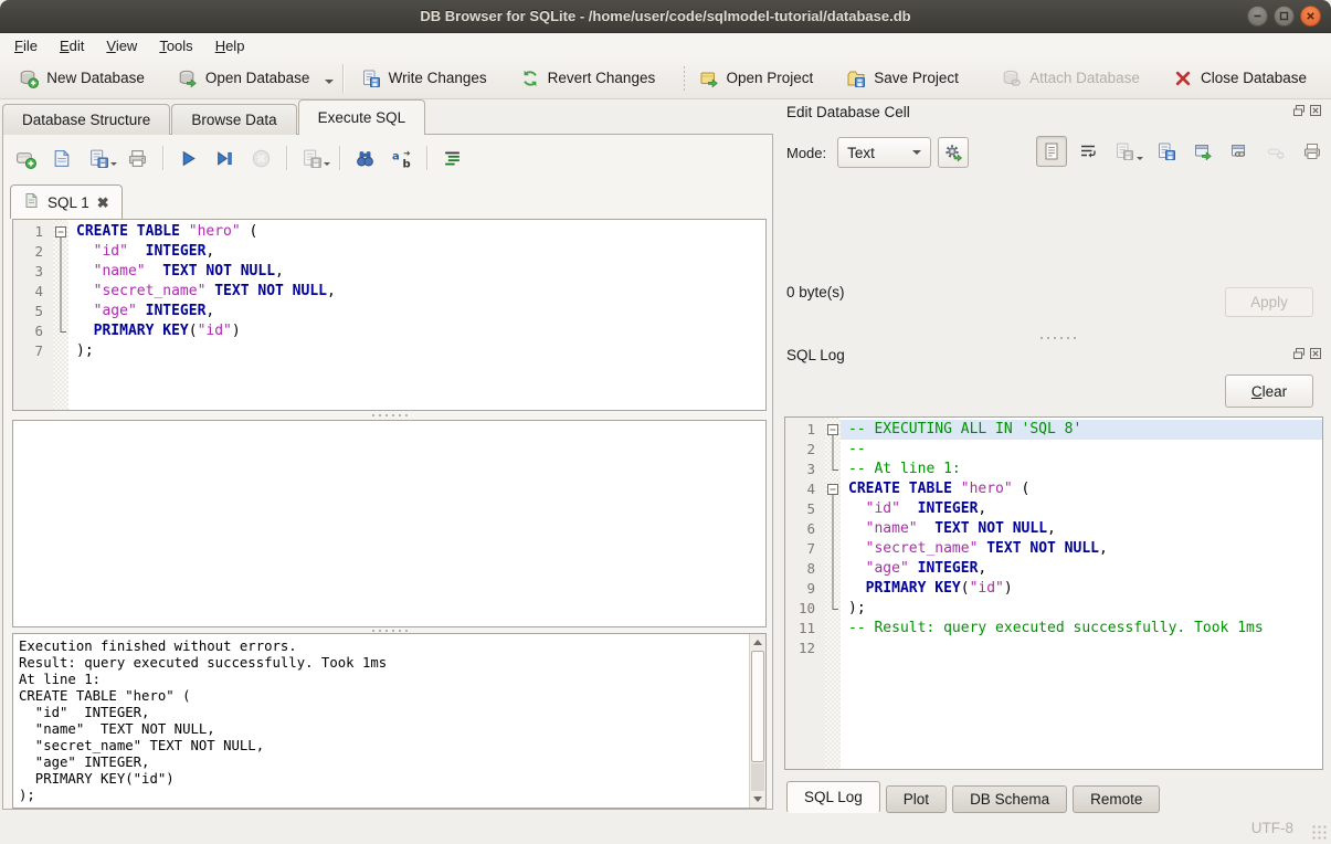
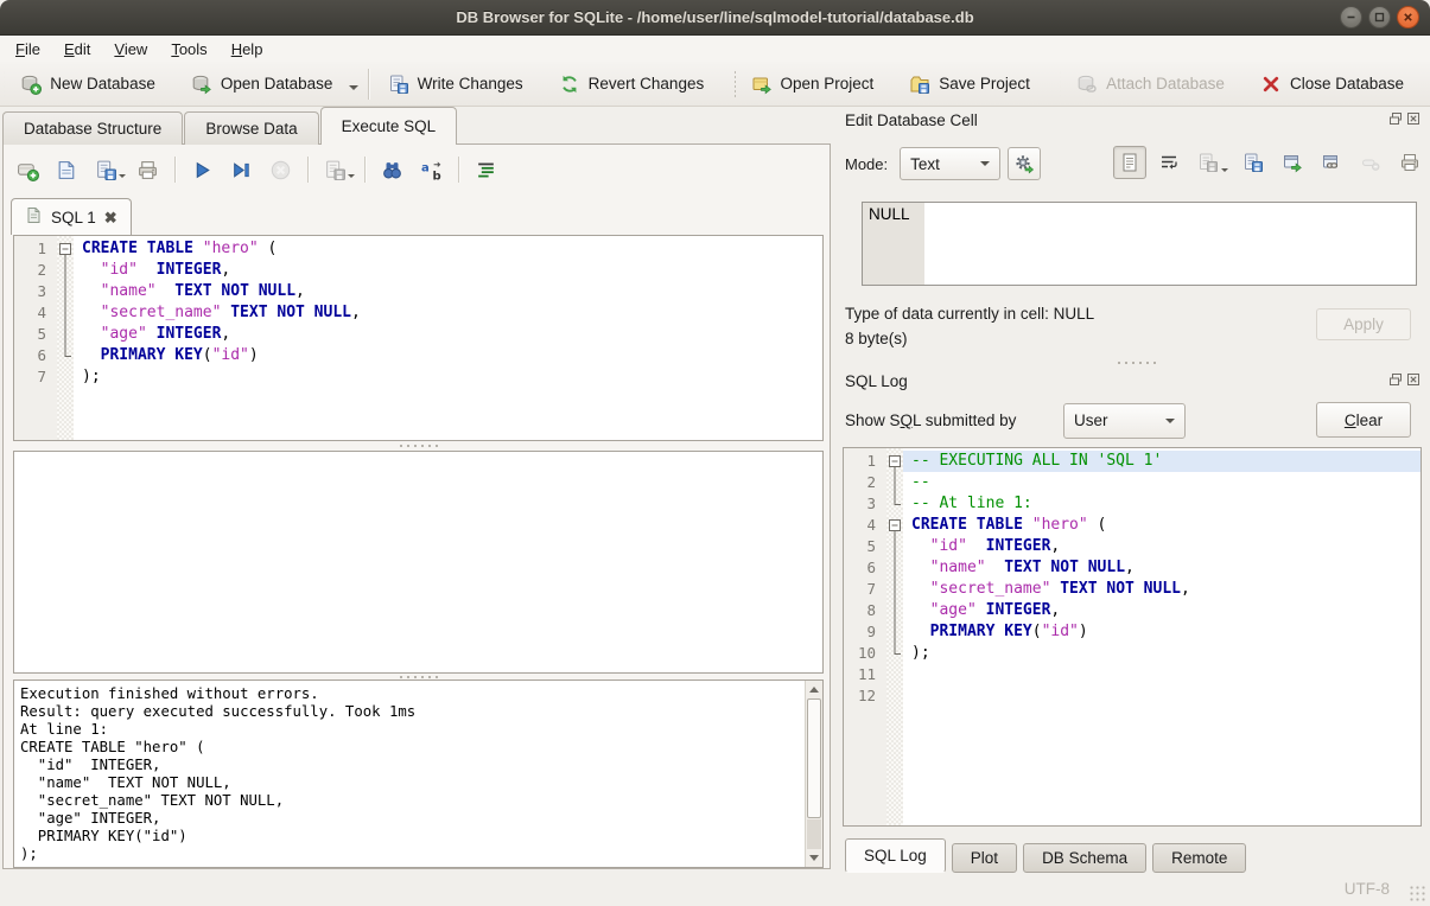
- DB Browser for SQLite - /home/user/code/sqlmodel-tutorial/database.db
+ DB Browser for SQLite - /home/user/line/sqlmodel-tutorial/database.db
  File
  Edit
  View
  Tools
  Help
  New Database
  Open Database
  Write Changes
  Revert Changes
  Open Project
  Save Project
  Attach Database
  Close Database
  Database Structure
  Browse Data
  Execute SQL
  a
  b
  SQL 1
  ✖
  1
  CREATE TABLE "hero" (
  2
  "id" INTEGER,
  3
  "name" TEXT NOT NULL,
  4
  "secret_name" TEXT NOT NULL,
  5
  "age" INTEGER,
  6
  PRIMARY KEY("id")
  7
  );
  Execution finished without errors.
  Result: query executed successfully. Took 1ms
  At line 1:
  CREATE TABLE "hero" (
  "id" INTEGER,
  "name" TEXT NOT NULL,
  "secret_name" TEXT NOT NULL,
  "age" INTEGER,
  PRIMARY KEY("id")
  );
  Edit Database Cell
  Mode:
  Text
+ NULL
+ Type of data currently in cell: NULL
- 0 byte(s)
+ 8 byte(s)
  Apply
  SQL Log
+ Show SQL submitted by
+ User
  C
  lear
  1
- -- EXECUTING ALL IN 'SQL 8'
+ -- EXECUTING ALL IN 'SQL 1'
  2
  --
  3
  -- At line 1:
  4
  CREATE TABLE "hero" (
  5
  "id" INTEGER,
  6
  "name" TEXT NOT NULL,
  7
  "secret_name" TEXT NOT NULL,
  8
  "age" INTEGER,
  9
  PRIMARY KEY("id")
  10
  );
  11
- -- Result: query executed successfully. Took 1ms
  12
  SQL Log
  Plot
  DB Schema
  Remote
  UTF-8
